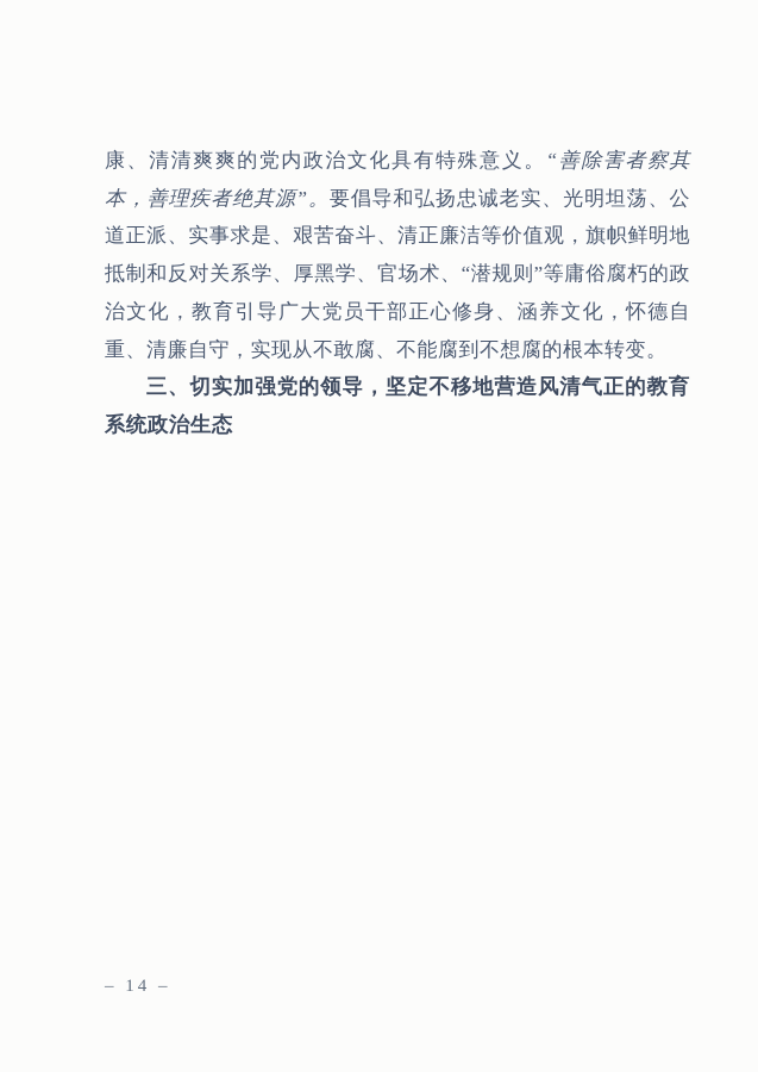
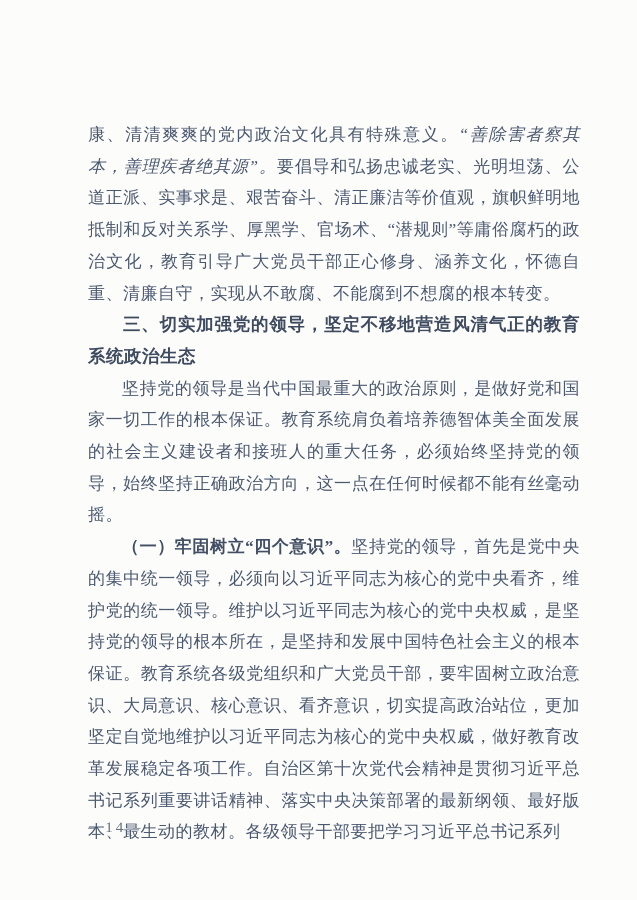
  康、清清爽爽的党内政治文化具有特殊意义。“善除害者察其本，善理疾者绝其源”。要倡导和弘扬忠诚老实、光明坦荡、公道正派、实事求是、艰苦奋斗、清正廉洁等价值观，旗帜鲜明地抵制和反对关系学、厚黑学、官场术、“潜规则”等庸俗腐朽的政治文化，教育引导广大党员干部正心修身、涵养文化，怀德自重、清廉自守，实现从不敢腐、不能腐到不想腐的根本转变。
  三、切实加强党的领导，坚定不移地营造风清气正的教育系统政治生态
+ 坚持党的领导是当代中国最重大的政治原则，是做好党和国家一切工作的根本保证。教育系统肩负着培养德智体美全面发展的社会主义建设者和接班人的重大任务，必须始终坚持党的领导，始终坚持正确政治方向，这一点在任何时候都不能有丝毫动摇。
+ （一）牢固树立“四个意识”。坚持党的领导，首先是党中央的集中统一领导，必须向以习近平同志为核心的党中央看齐，维护党的统一领导。维护以习近平同志为核心的党中央权威，是坚持党的领导的根本所在，是坚持和发展中国特色社会主义的根本保证。教育系统各级党组织和广大党员干部，要牢固树立政治意识、大局意识、核心意识、看齐意识，切实提高政治站位，更加坚定自觉地维护以习近平同志为核心的党中央权威，做好教育改革发展稳定各项工作。自治区第十次党代会精神是贯彻习近平总书记系列重要讲话精神、落实中央决策部署的最新纲领、最好版本、最生动的教材。各级领导干部要把学习习近平总书记系列
  – 14 –
